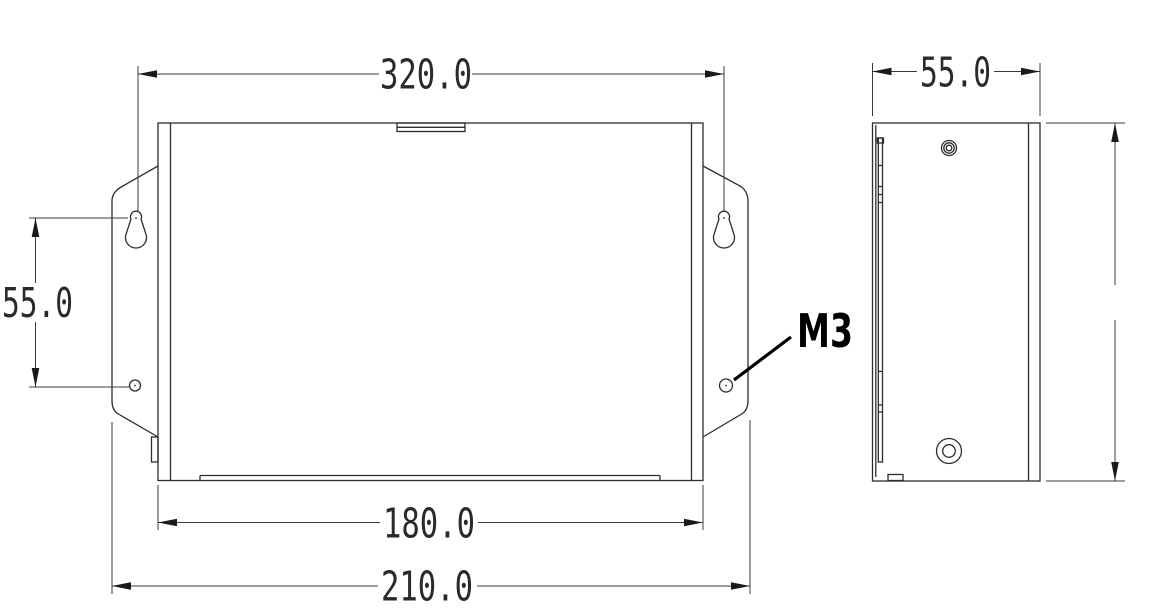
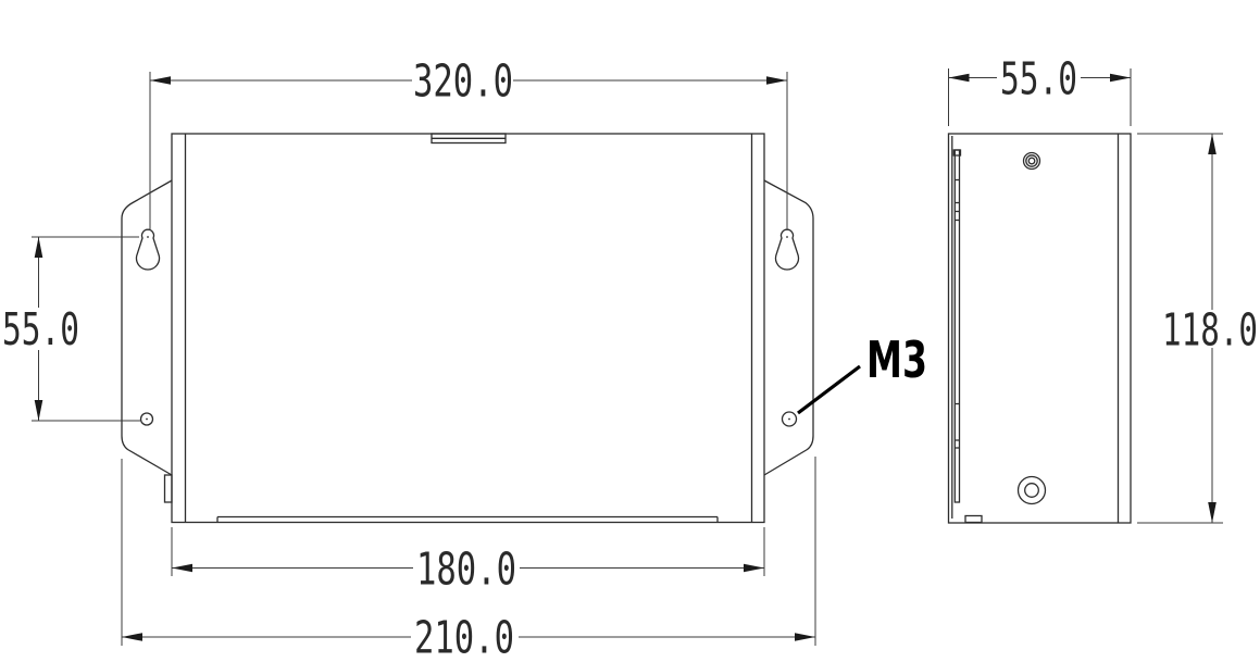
  320.0
  55.0
  180.0
  210.0
  M3
  55.0
+ 118.0
